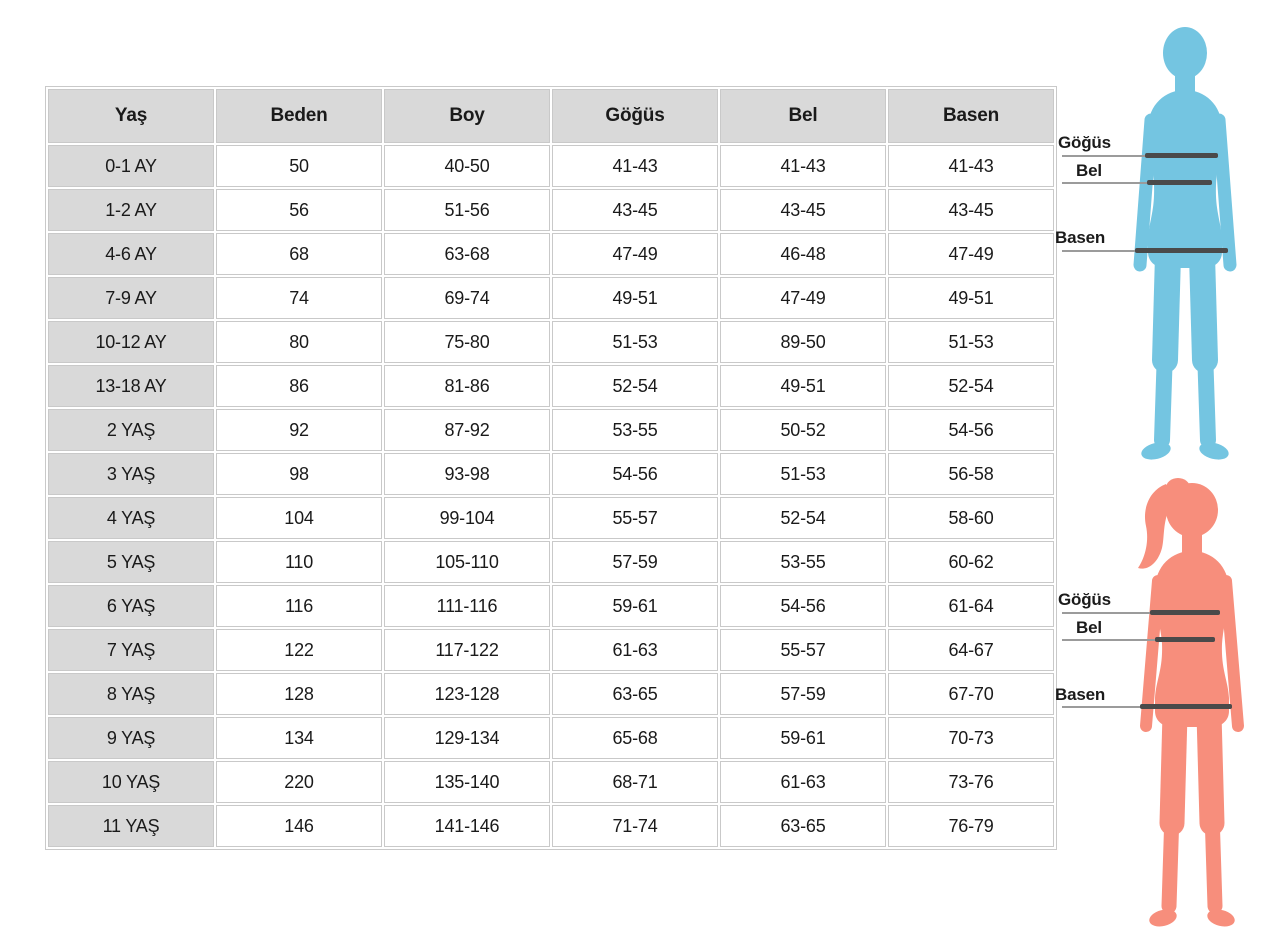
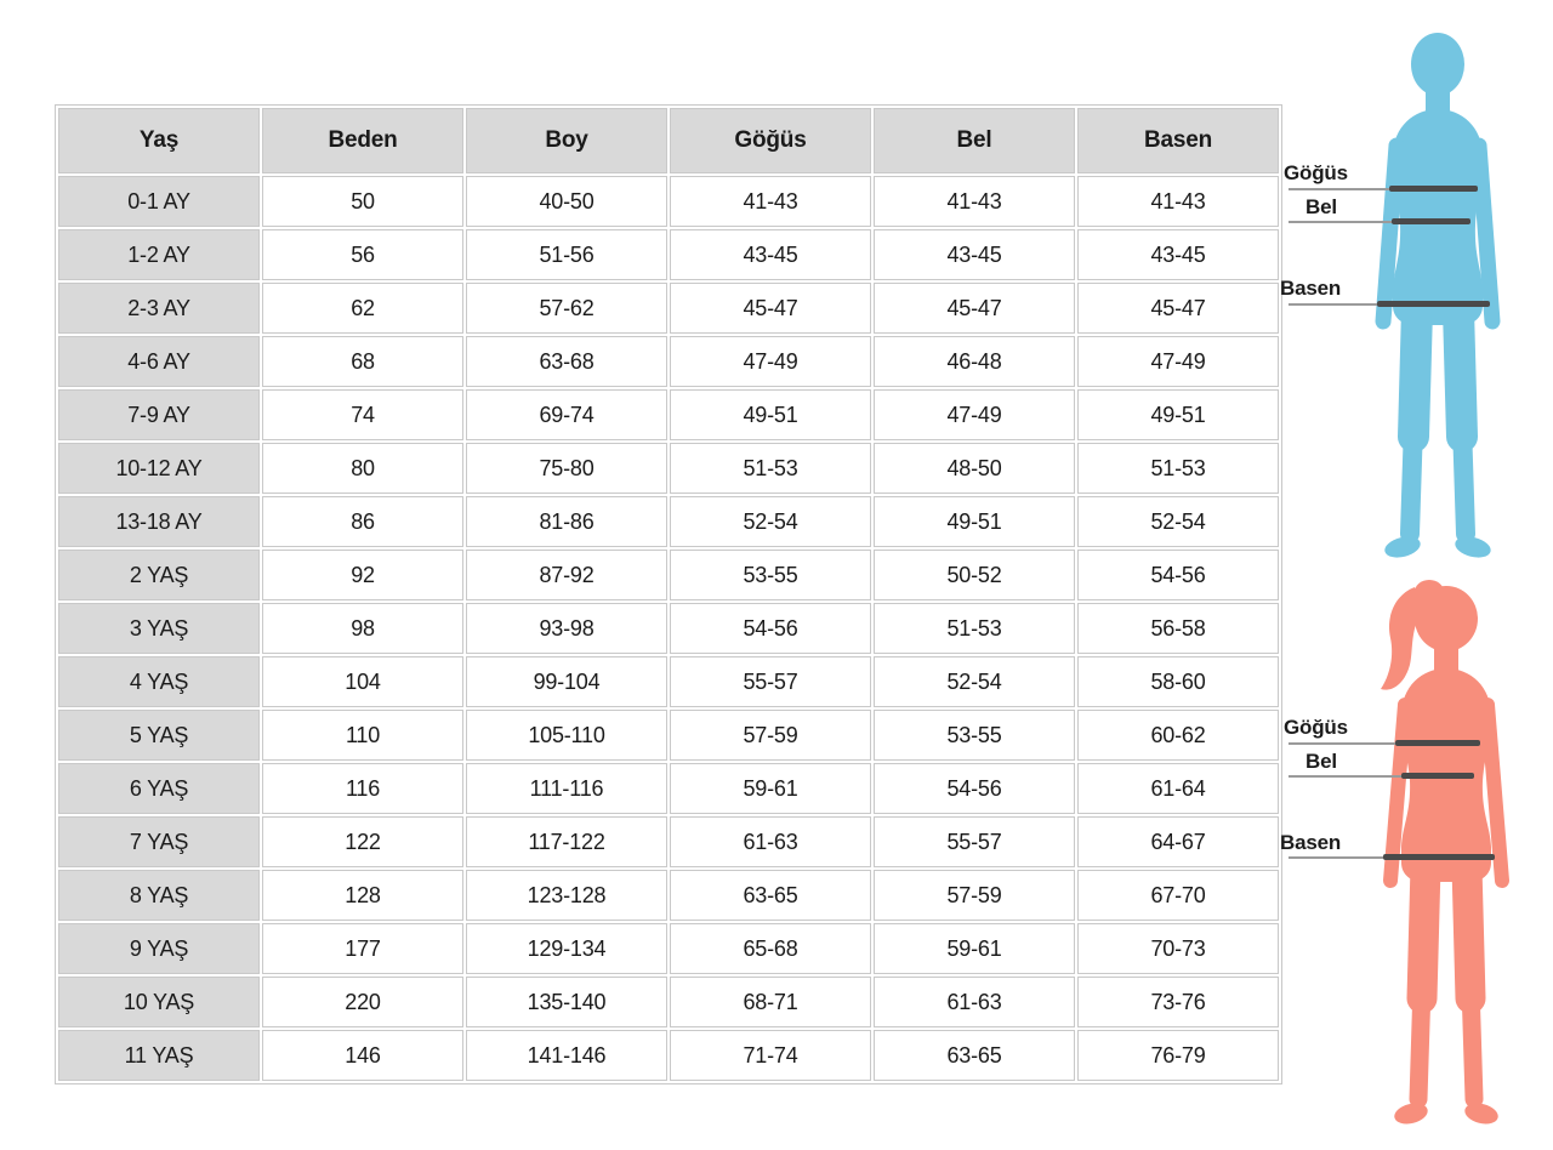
  Yaş	Beden	Boy	Göğüs	Bel	Basen
  0-1 AY	50	40-50	41-43	41-43	41-43
  1-2 AY	56	51-56	43-45	43-45	43-45
+ 2-3 AY	62	57-62	45-47	45-47	45-47
  4-6 AY	68	63-68	47-49	46-48	47-49
  7-9 AY	74	69-74	49-51	47-49	49-51
- 10-12 AY	80	75-80	51-53	89-50	51-53
+ 10-12 AY	80	75-80	51-53	48-50	51-53
  13-18 AY	86	81-86	52-54	49-51	52-54
  2 YAŞ	92	87-92	53-55	50-52	54-56
  3 YAŞ	98	93-98	54-56	51-53	56-58
  4 YAŞ	104	99-104	55-57	52-54	58-60
  5 YAŞ	110	105-110	57-59	53-55	60-62
  6 YAŞ	116	111-116	59-61	54-56	61-64
  7 YAŞ	122	117-122	61-63	55-57	64-67
  8 YAŞ	128	123-128	63-65	57-59	67-70
- 9 YAŞ	134	129-134	65-68	59-61	70-73
+ 9 YAŞ	177	129-134	65-68	59-61	70-73
  10 YAŞ	220	135-140	68-71	61-63	73-76
  11 YAŞ	146	141-146	71-74	63-65	76-79
  Göğüs
  Bel
  Basen
  Göğüs
  Bel
  Basen
